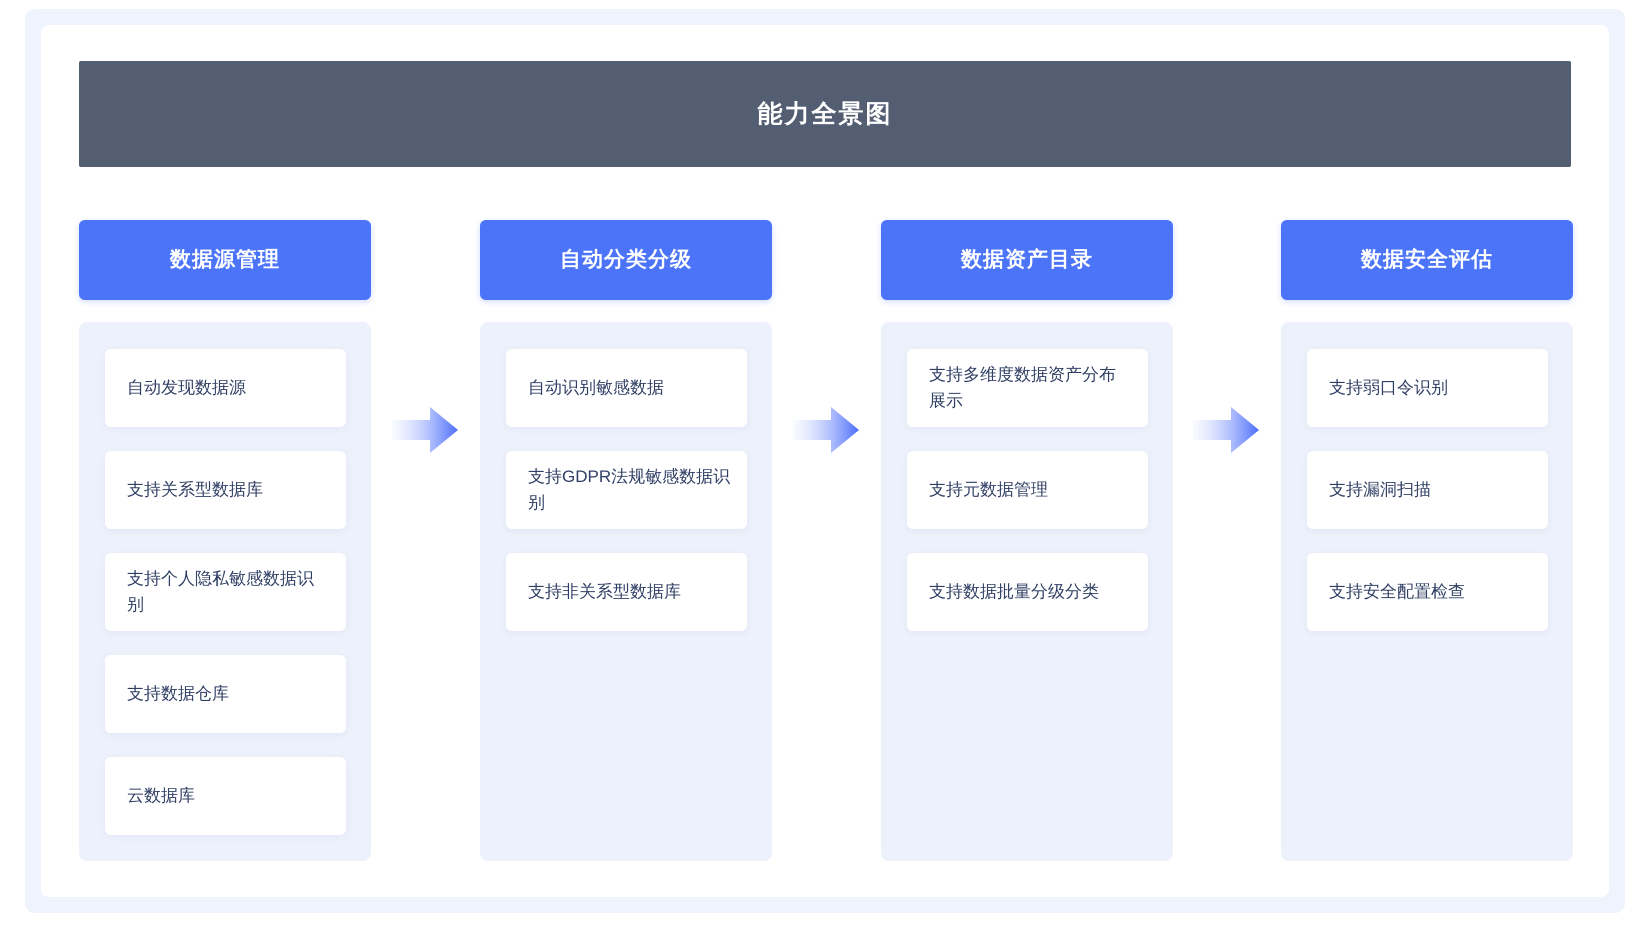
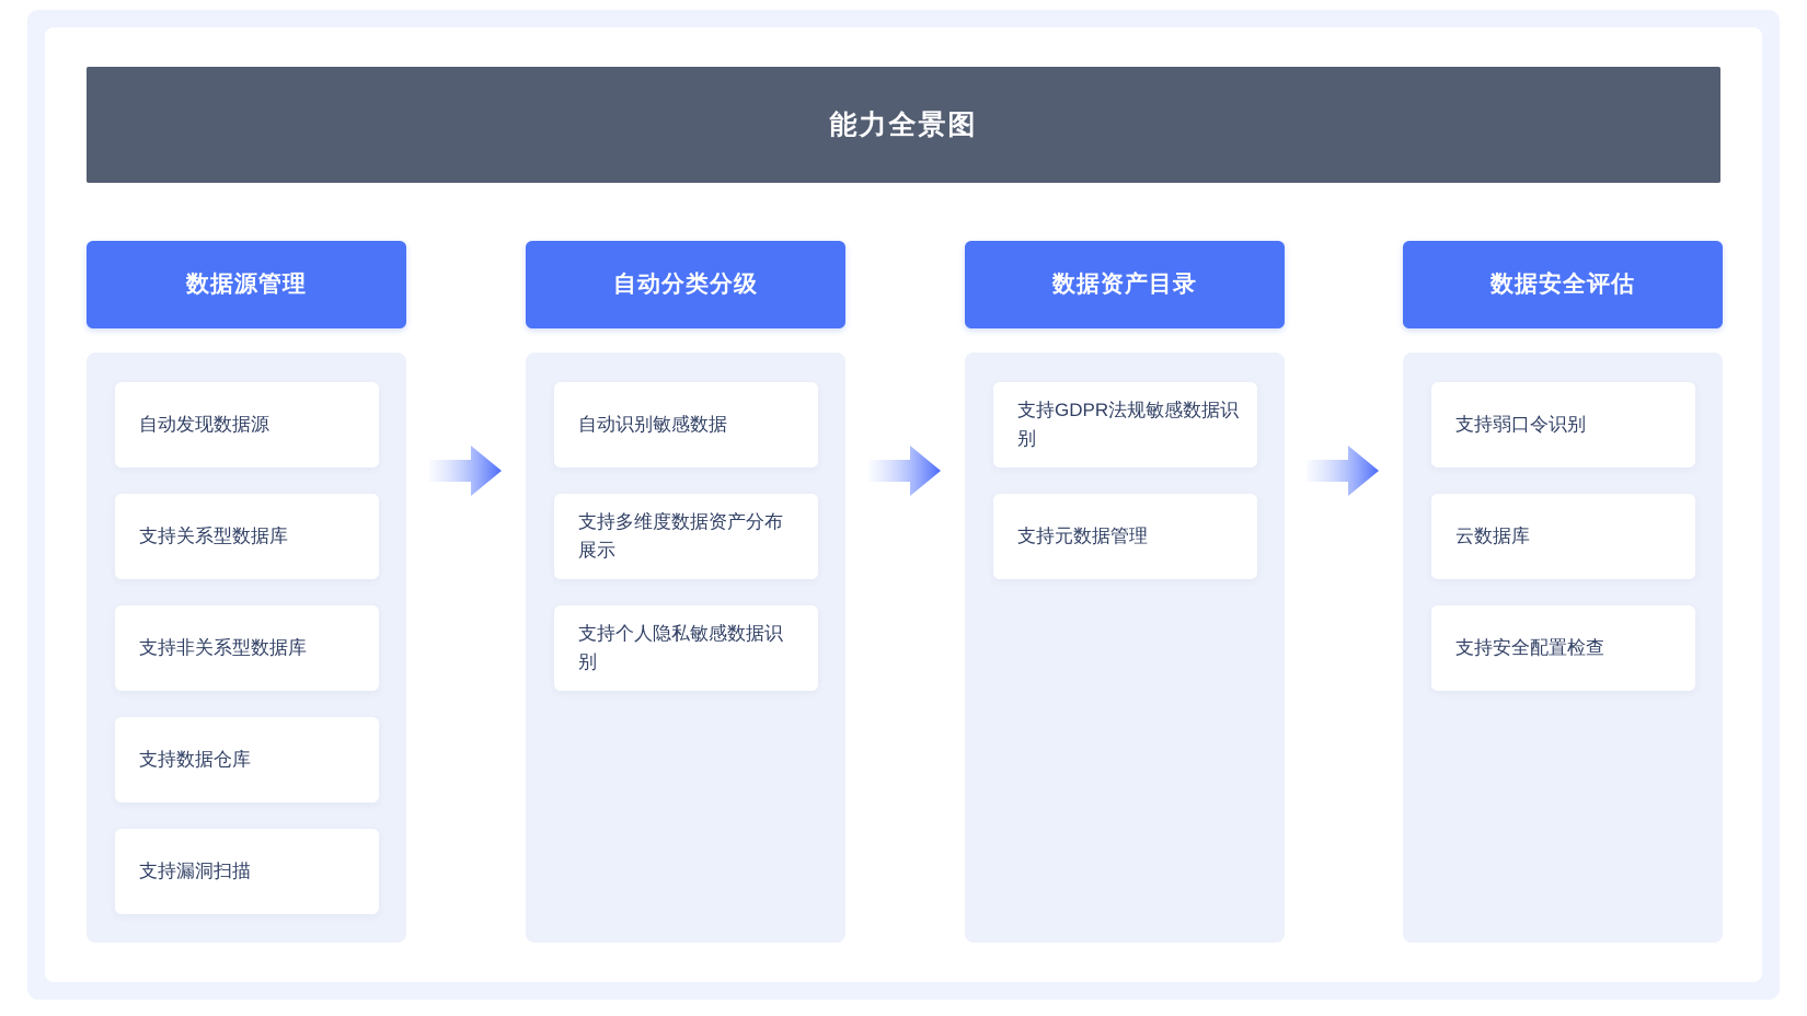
  能力全景图
  数据源管理
  自动发现数据源
  支持关系型数据库
- 支持个人隐私敏感数据识别
+ 支持非关系型数据库
  支持数据仓库
- 云数据库
+ 支持漏洞扫描
  自动分类分级
  自动识别敏感数据
- 支持GDPR法规敏感数据识别
+ 支持多维度数据资产分布展示
- 支持非关系型数据库
+ 支持个人隐私敏感数据识别
  数据资产目录
- 支持多维度数据资产分布展示
+ 支持GDPR法规敏感数据识别
  支持元数据管理
- 支持数据批量分级分类
  数据安全评估
  支持弱口令识别
- 支持漏洞扫描
+ 云数据库
  支持安全配置检查
